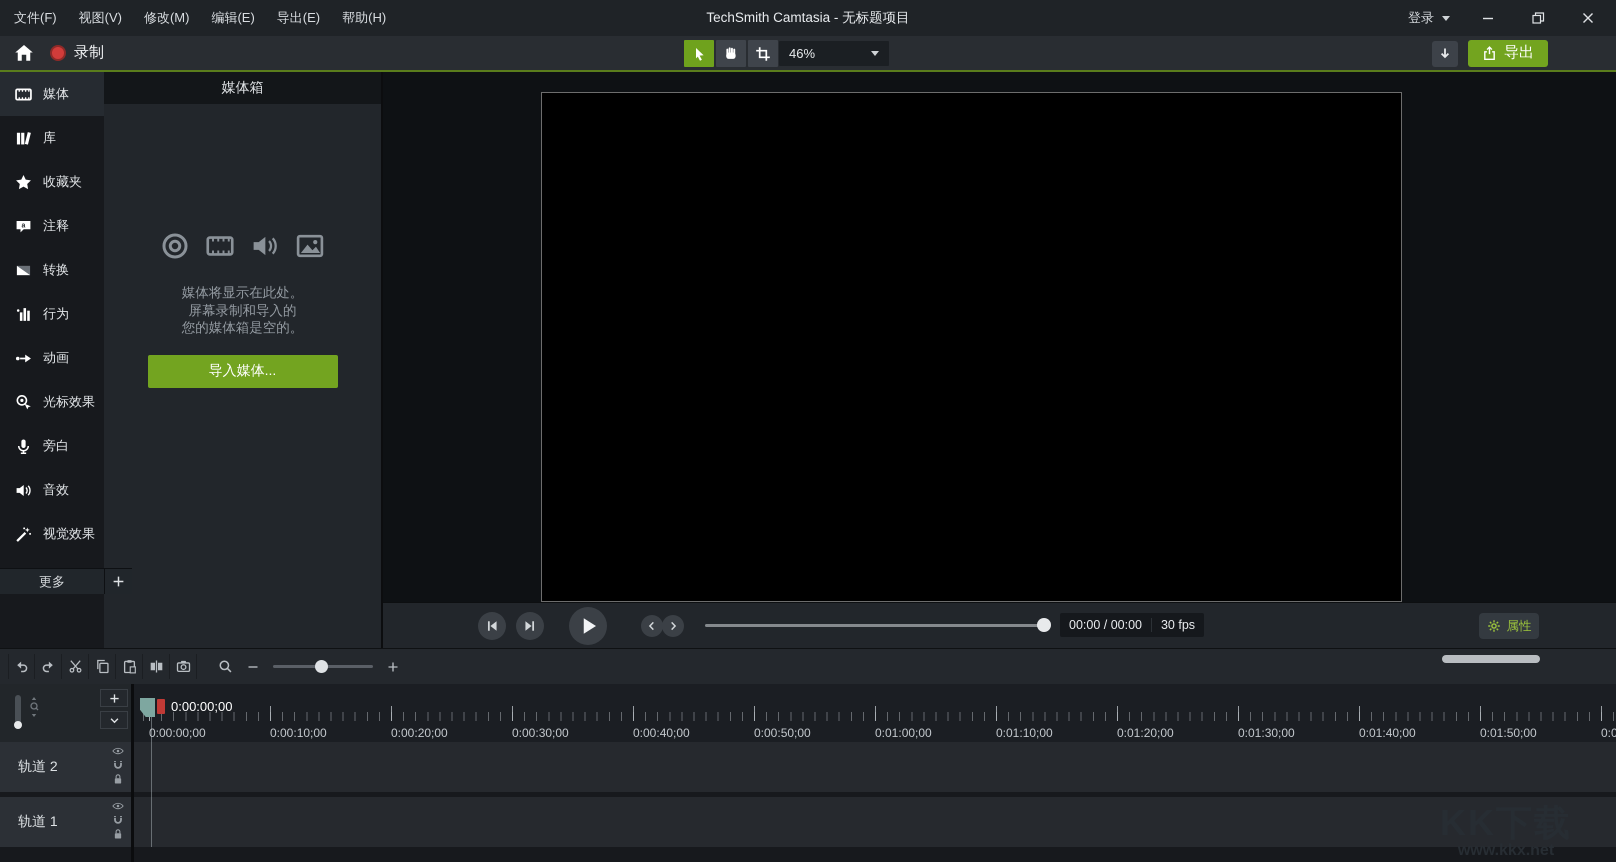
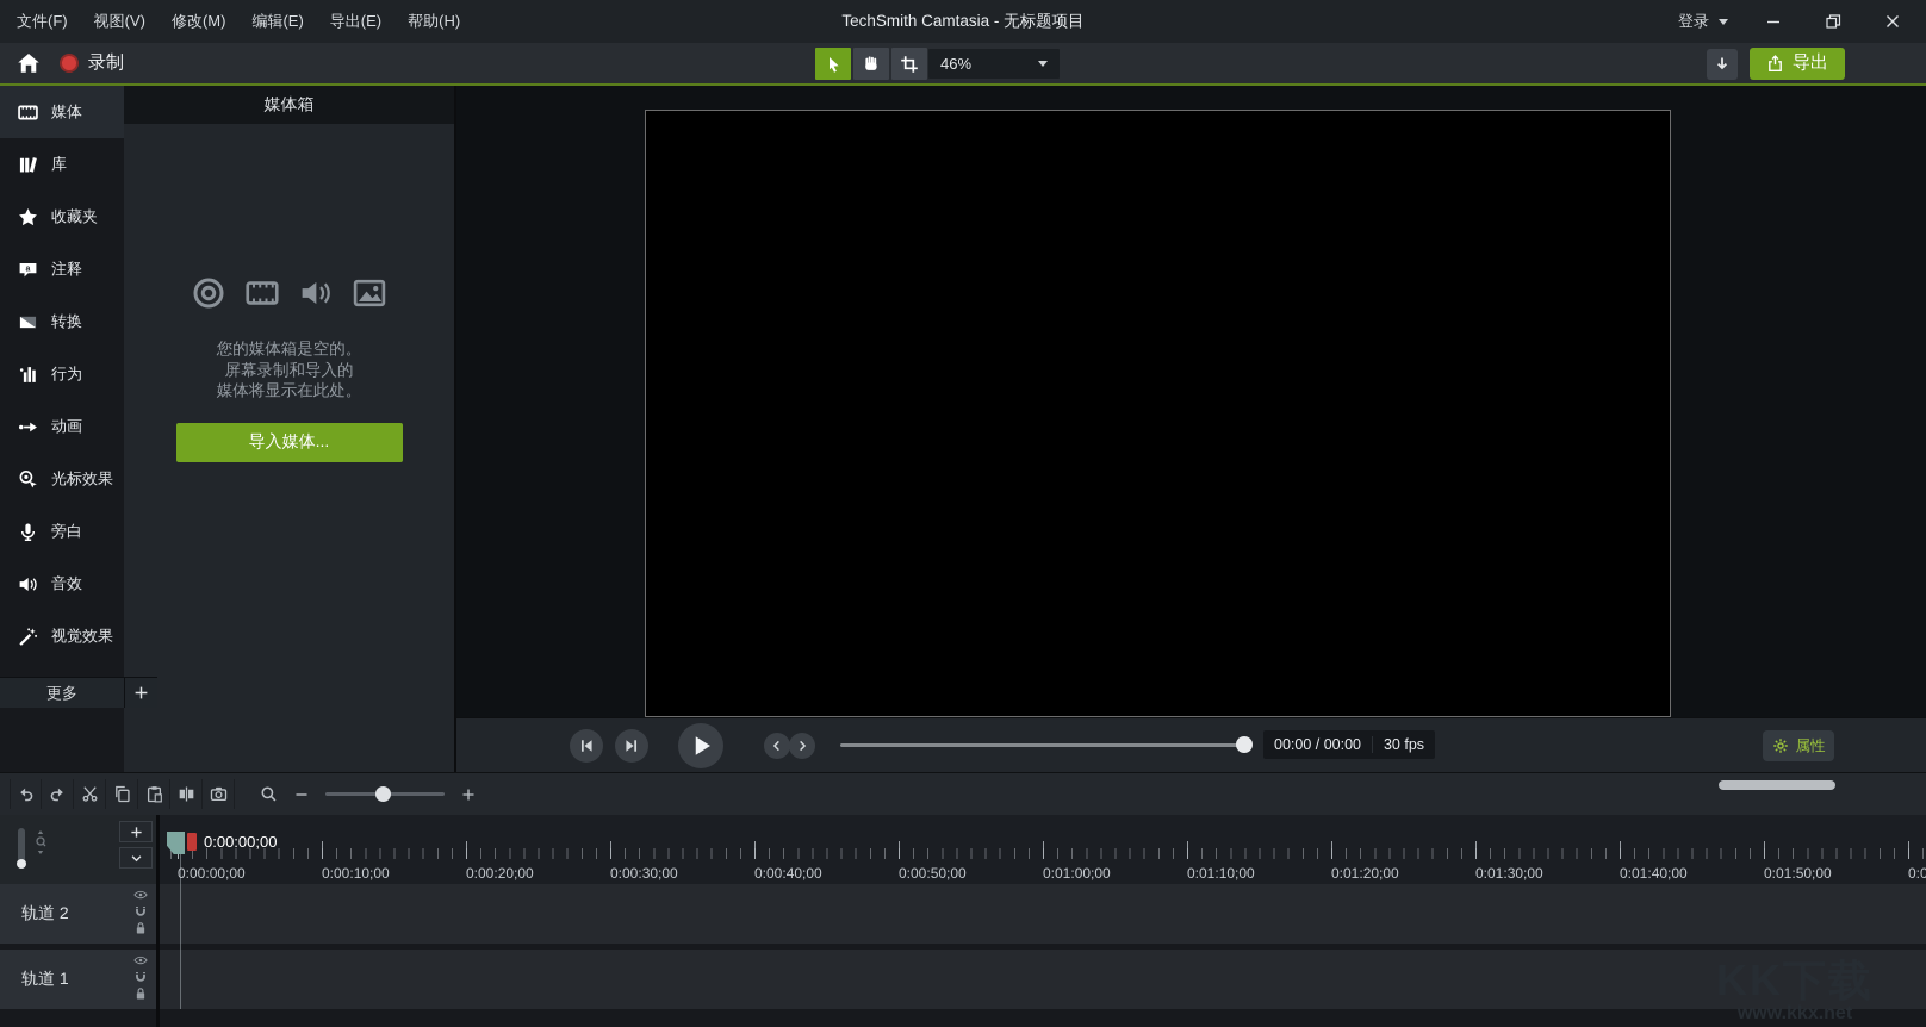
  文件(F)
  视图(V)
  修改(M)
  编辑(E)
  导出(E)
  帮助(H)
  TechSmith Camtasia - 无标题项目
  登录
  录制
  46%
  导出
  媒体
  库
  收藏夹
  注释
  转换
  行为
  动画
  光标效果
  旁白
  音效
  视觉效果
  更多
  媒体箱
- 媒体将显示在此处。
+ 您的媒体箱是空的。
  屏幕录制和导入的
- 您的媒体箱是空的。
+ 媒体将显示在此处。
  导入媒体...
  00:00 / 00:00
  30 fps
  属性
  0:00:00;00
  0:00:10;00
  0:00:20;00
  0:00:30;00
  0:00:40;00
  0:00:50;00
  0:01:00;00
  0:01:10;00
  0:01:20;00
  0:01:30;00
  0:01:40;00
  0:01:50;00
  0:00:00;00
  轨道 2
  轨道 1
